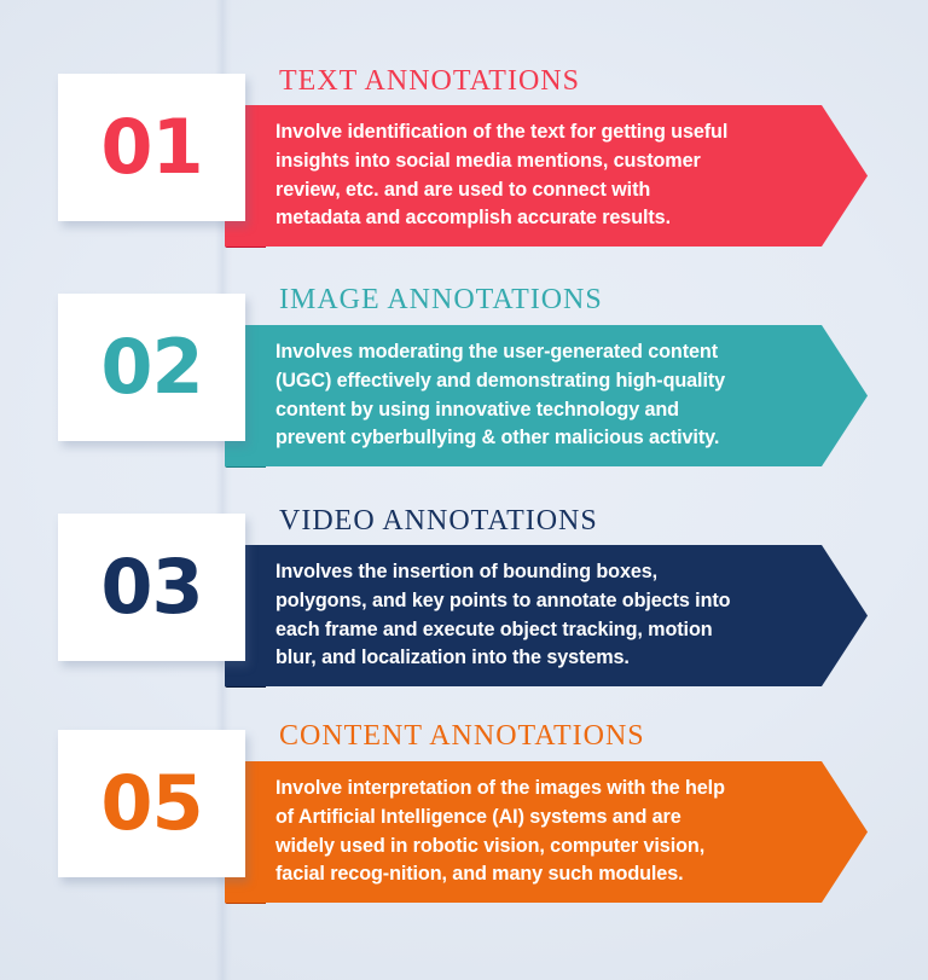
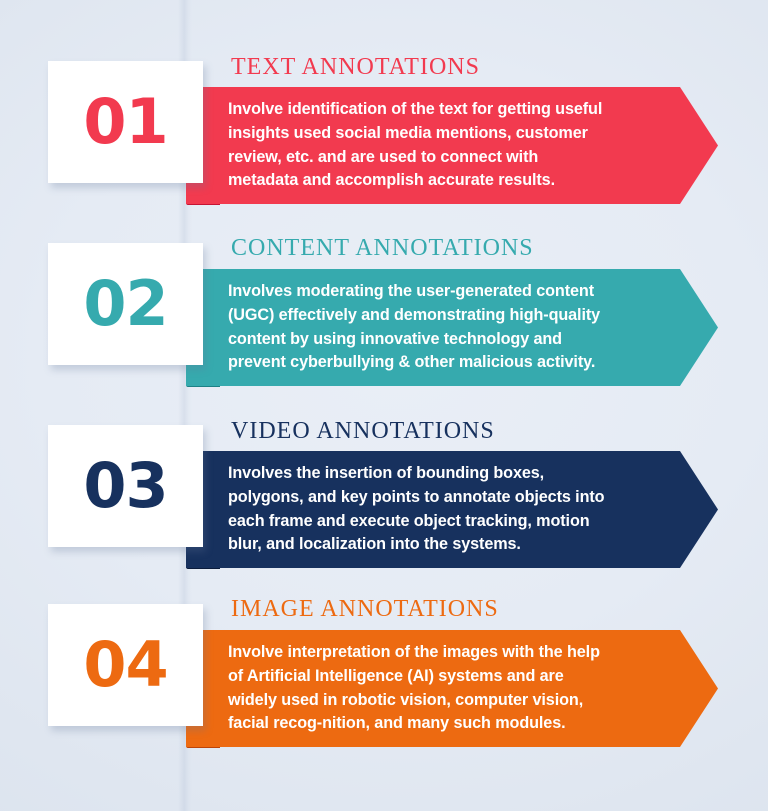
  TEXT ANNOTATIONS
- Involve identification of the text for getting useful insights into social media mentions, customer review, etc. and are used to connect with metadata and accomplish accurate results.
+ Involve identification of the text for getting useful insights used social media mentions, customer review, etc. and are used to connect with metadata and accomplish accurate results.
  01
- IMAGE ANNOTATIONS
+ CONTENT ANNOTATIONS
  Involves moderating the user-generated content (UGC) effectively and demonstrating high-quality content by using innovative technology and prevent cyberbullying & other malicious activity.
  02
  VIDEO ANNOTATIONS
  Involves the insertion of bounding boxes, polygons, and key points to annotate objects into each frame and execute object tracking, motion blur, and localization into the systems.
  03
- CONTENT ANNOTATIONS
+ IMAGE ANNOTATIONS
  Involve interpretation of the images with the help of Artificial Intelligence (AI) systems and are widely used in robotic vision, computer vision, facial recog-nition, and many such modules.
- 05
+ 04
